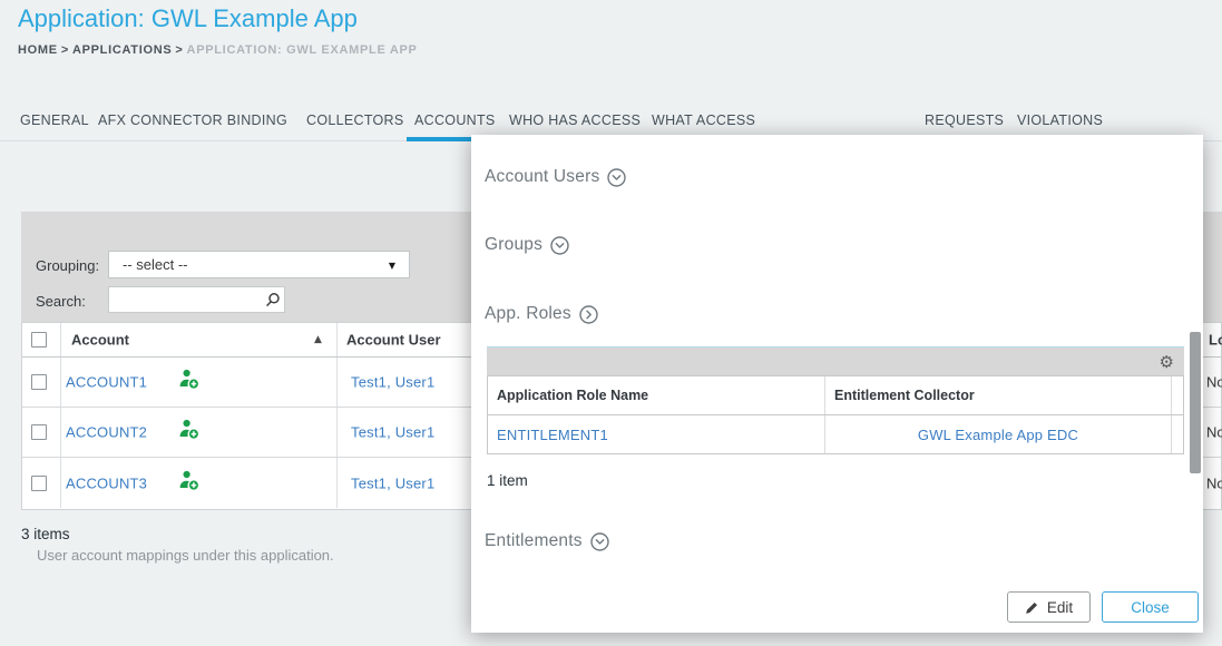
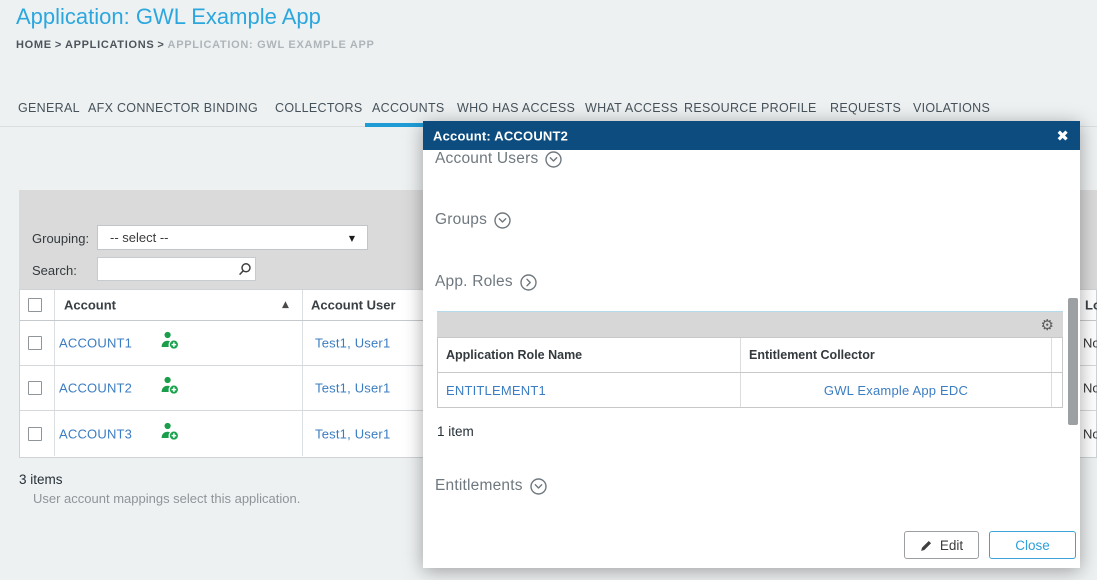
  Application: GWL Example App
  HOME > APPLICATIONS > APPLICATION: GWL EXAMPLE APP
  GENERAL
  AFX CONNECTOR BINDING
  COLLECTORS
  ACCOUNTS
  WHO HAS ACCESS
  WHAT ACCESS
+ RESOURCE PROFILE
  REQUESTS
  VIOLATIONS
  Grouping:
  -- select --
  ▼
  Search:
  Account
  ▲
  Account User
  ACCOUNT1
  Test1, User1
  No
  ACCOUNT2
  Test1, User1
  No
  ACCOUNT3
  Test1, User1
  No
  3 items
- User account mappings under this application.
+ User account mappings select this application.
+ Account: ACCOUNT2
+ ✖
  Account Users
  Groups
  App. Roles
  ⚙
  Application Role Name
  Entitlement Collector
  ENTITLEMENT1
  GWL Example App EDC
  1 item
  Entitlements
  Edit
  Close
